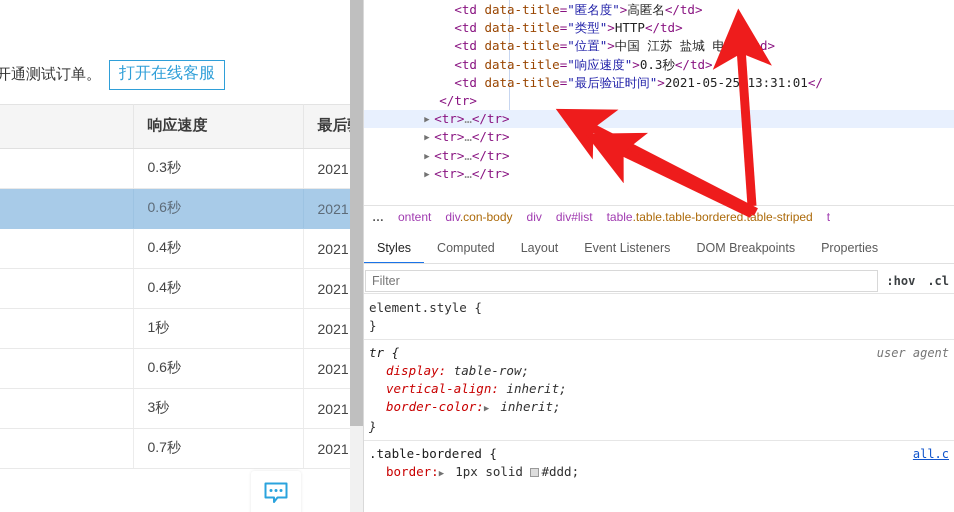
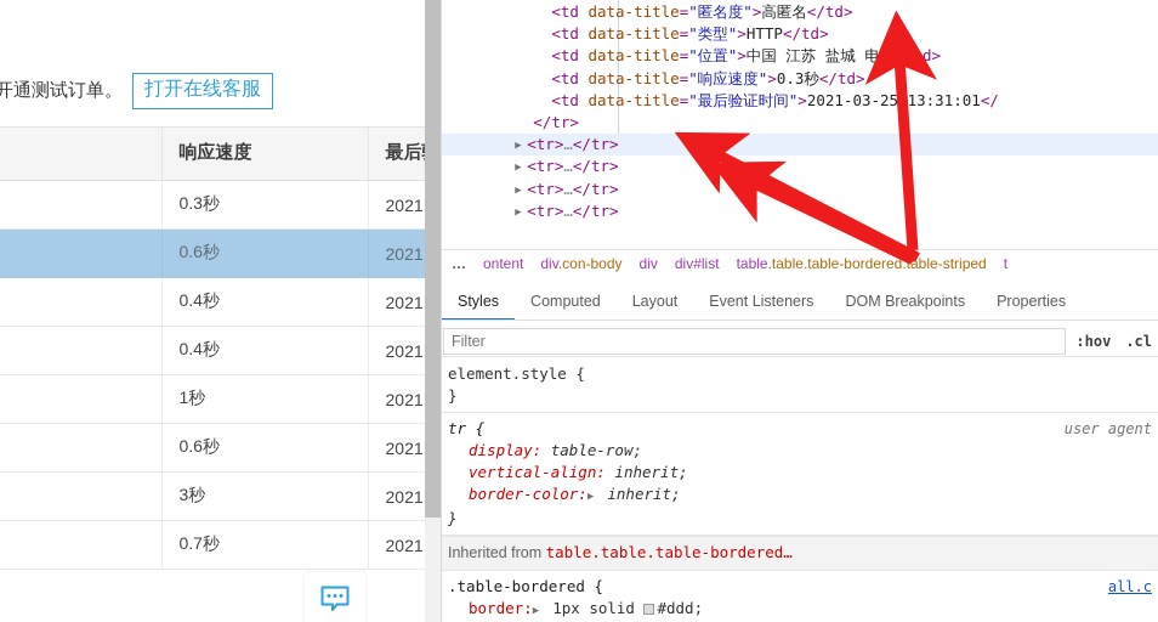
  开通测试订单。
  打开在线客服
  	响应速度	最后
  	0.3秒	2021
  	0.6秒	2021
  	0.4秒	2021
  	0.4秒	2021
  	1秒	2021
  	0.6秒	2021
  	3秒	2021
  	0.7秒	2021
  <td data-title="匿名度">高匿名</td>
  <td data-title="类型">HTTP</td>
  <td data-title="位置">中国 江苏 盐城 电信 td>
  <td data-title="响应速度">0.3秒</td>
- <td data-title="最后验证时间">2021-05-25 13:31:01</
+ <td data-title="最后验证时间">2021-03-25 13:31:01</
  </tr>
  ▶ <tr>…</tr>
  ▶ <tr>…</tr>
  ▶ <tr>…</tr>
  ▶ <tr>…</tr>
  …
  ontent
  div.con-body
  div
  div#list
  table.table.table-bordered.table-striped
  t
  Styles
  Computed
  Layout
  Event Listeners
  DOM Breakpoints
  Properties
  Filter
  :hov
  .cl
  element.style {
  }
  user agent
  tr {
  display: table-row;
  vertical-align: inherit;
  border-color: ▶ inherit;
  }
+ Inherited from table.table.table-bordered…
  all.c
  .table-bordered {
  border: ▶ 1px solid #ddd;
